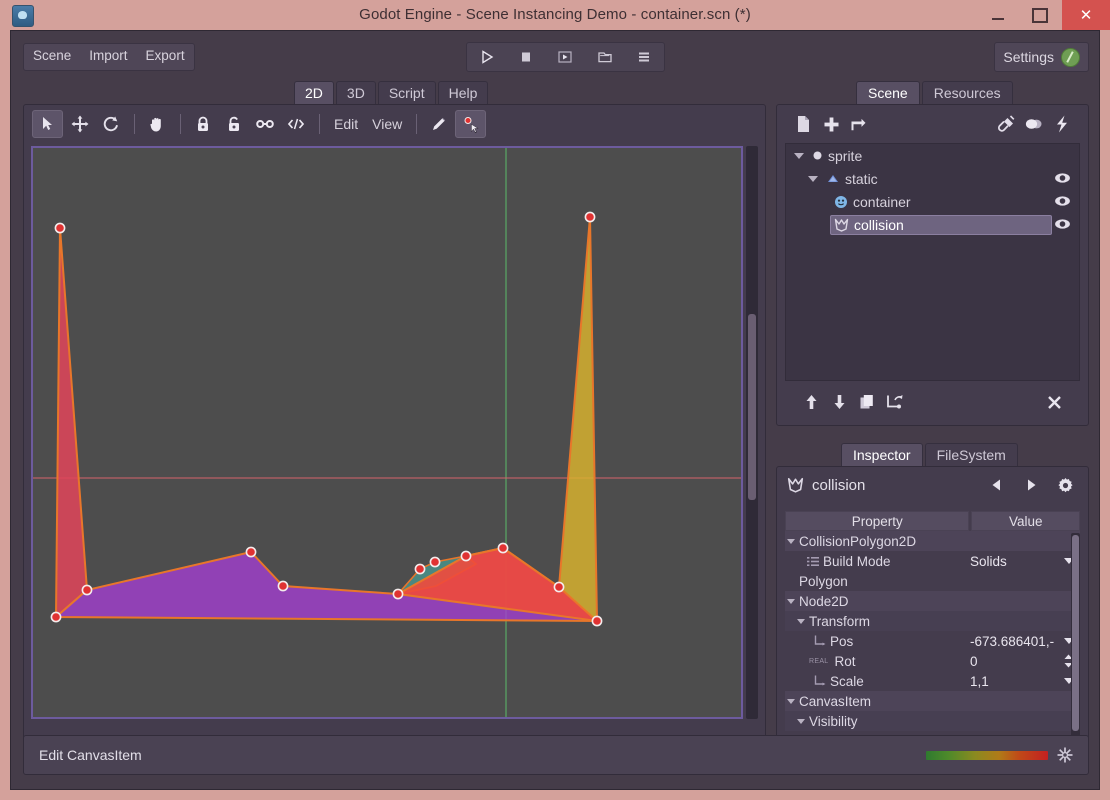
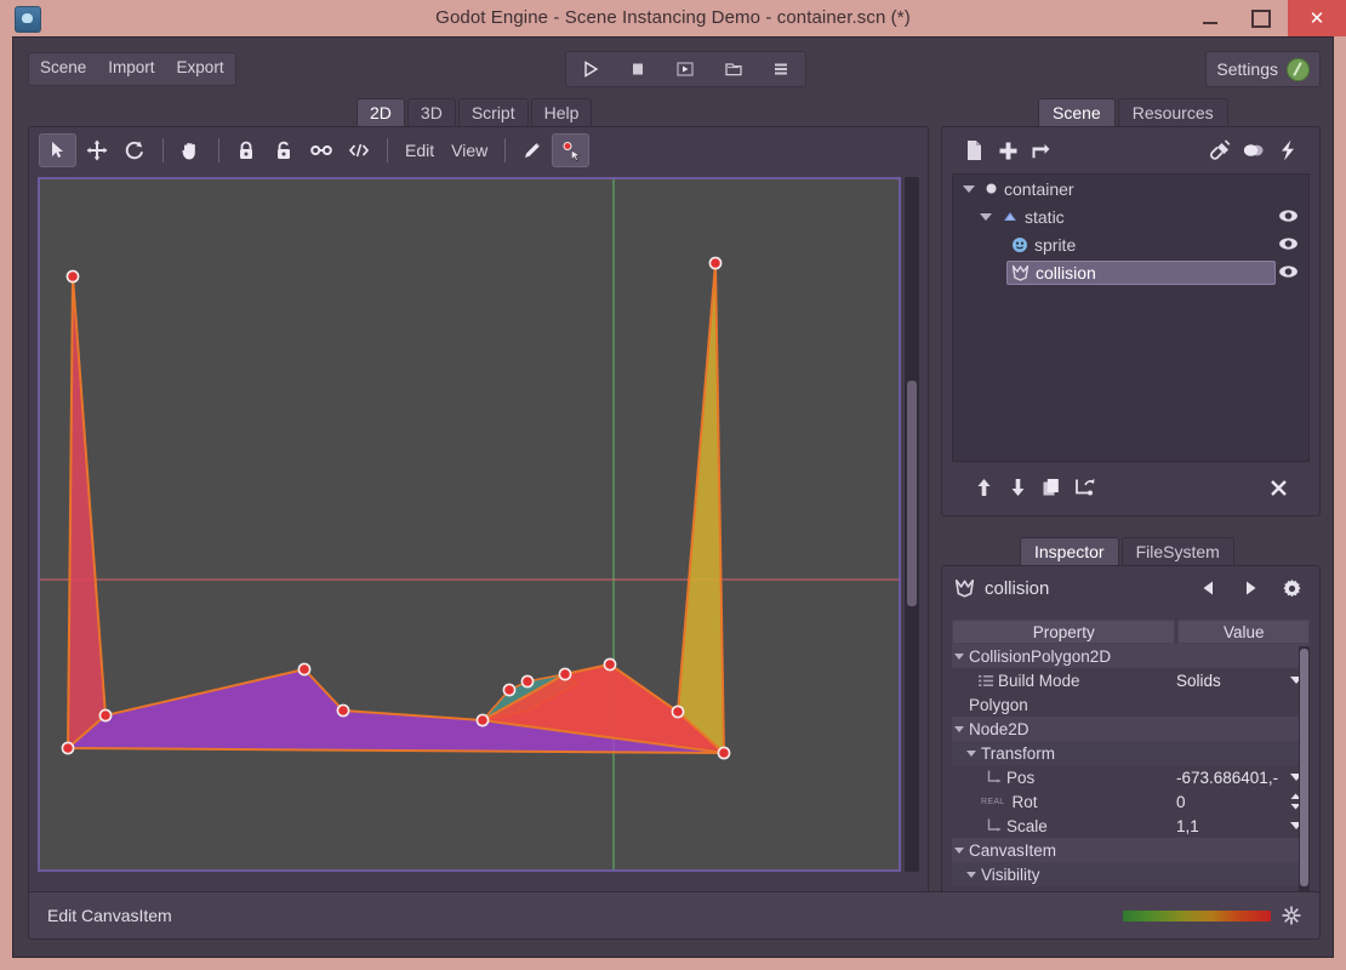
  Godot Engine - Scene Instancing Demo - container.scn (*)
  ✕
  Scene
  Import
  Export
  Settings
  2D
  3D
  Script
  Help
  Scene
  Resources
  Edit
  View
- sprite
+ container
  static
- container
+ sprite
  collision
  Inspector
  FileSystem
  collision
  Property
  Value
  CollisionPolygon2D
  Build Mode
  Solids
  Polygon
  Node2D
  Transform
  Pos
  -673.686401,-
  Rot
  0
  Scale
  1,1
  CanvasItem
  Visibility
  Edit CanvasItem
